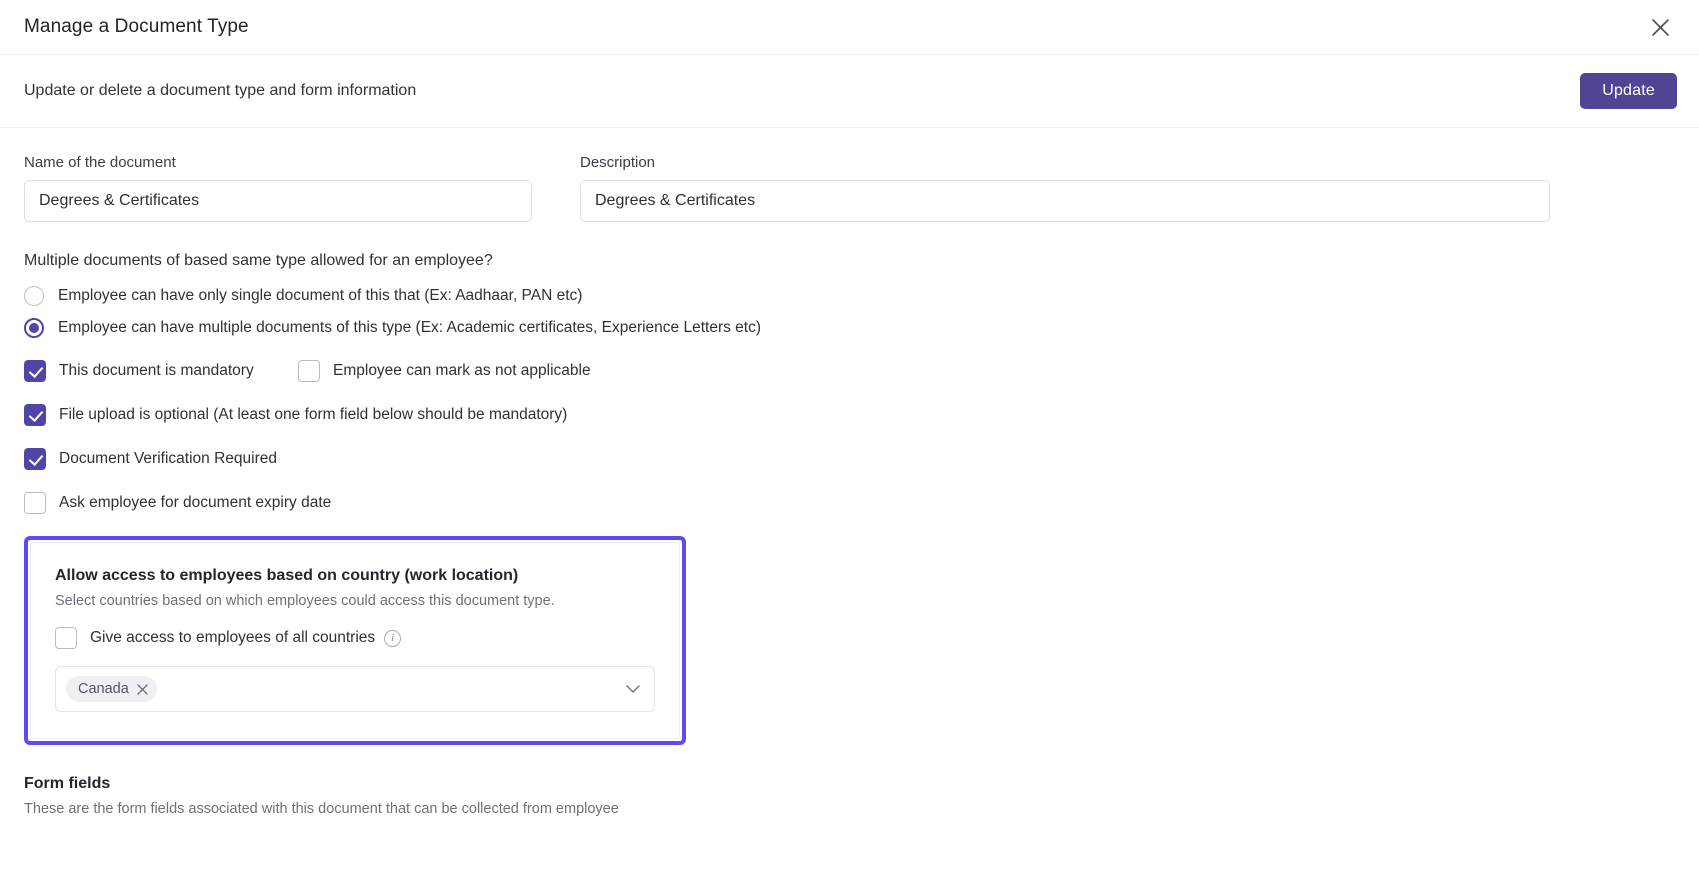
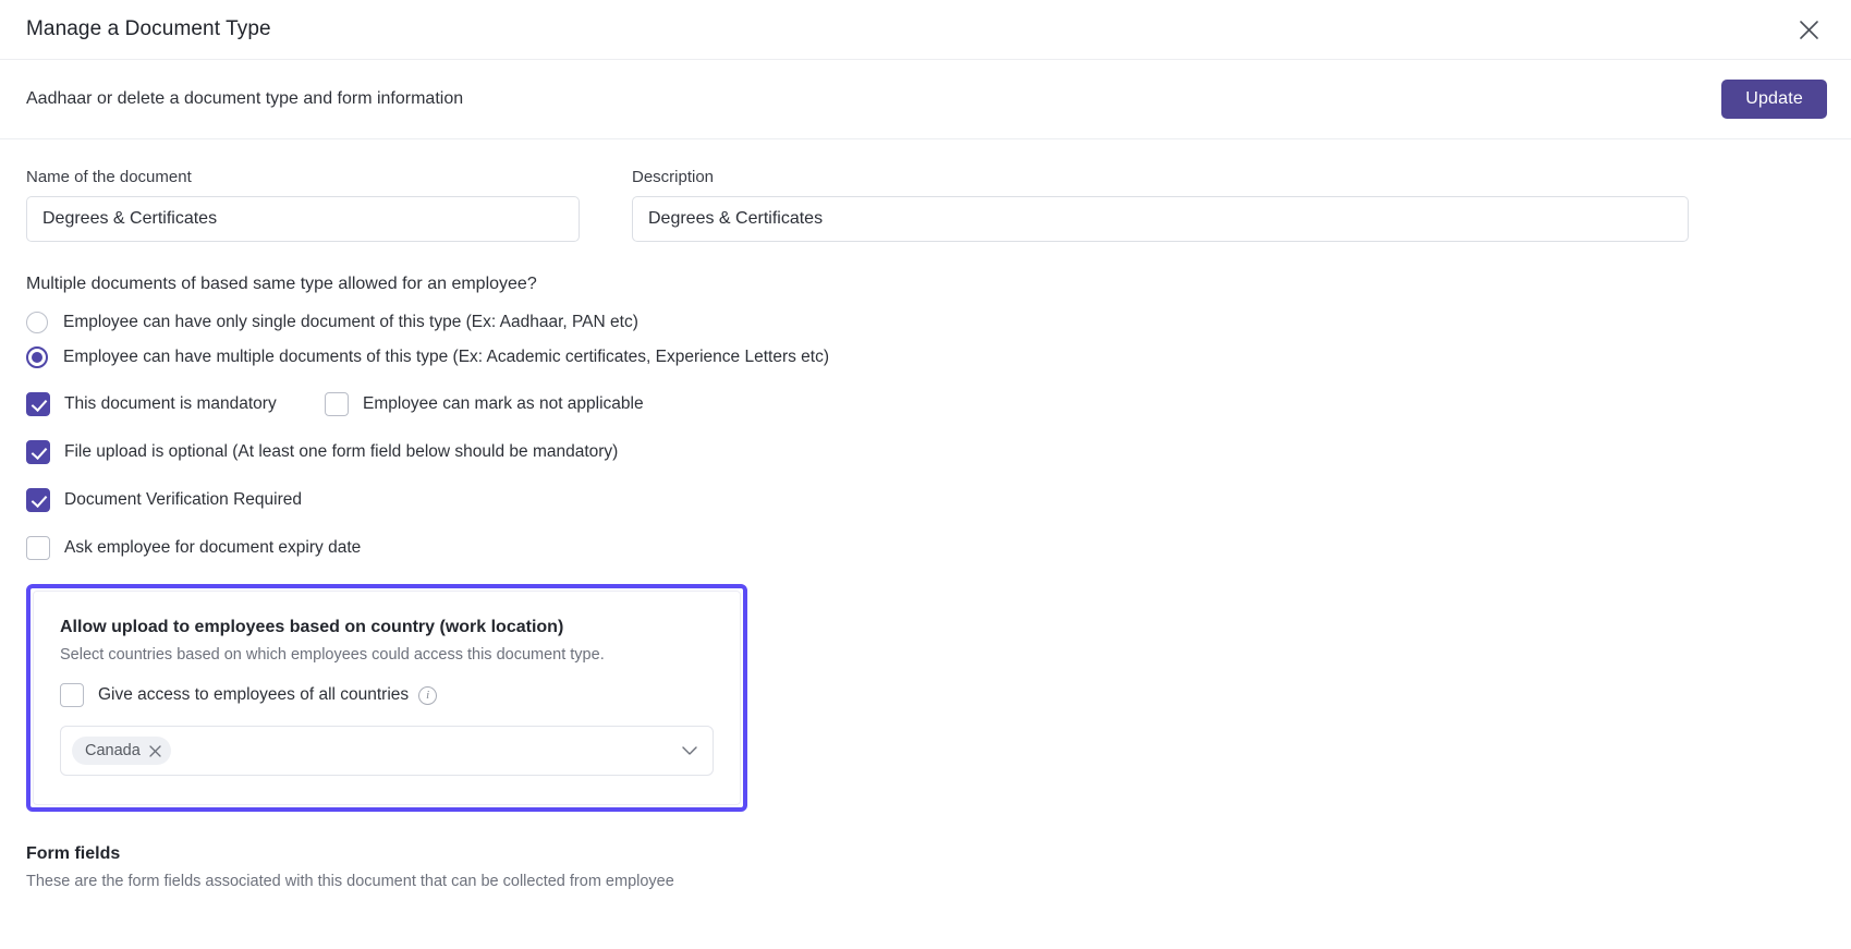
  Manage a Document Type
- Update or delete a document type and form information
+ Aadhaar or delete a document type and form information
  Update
  Name of the document
  Degrees & Certificates
  Description
  Degrees & Certificates
  Multiple documents of based same type allowed for an employee?
- Employee can have only single document of this that (Ex: Aadhaar, PAN etc)
+ Employee can have only single document of this type (Ex: Aadhaar, PAN etc)
  Employee can have multiple documents of this type (Ex: Academic certificates, Experience Letters etc)
  This document is mandatory
  Employee can mark as not applicable
  File upload is optional (At least one form field below should be mandatory)
  Document Verification Required
  Ask employee for document expiry date
- Allow access to employees based on country (work location)
+ Allow upload to employees based on country (work location)
  Select countries based on which employees could access this document type.
  Give access to employees of all countries
  i
  Canada
  Form fields
  These are the form fields associated with this document that can be collected from employee
